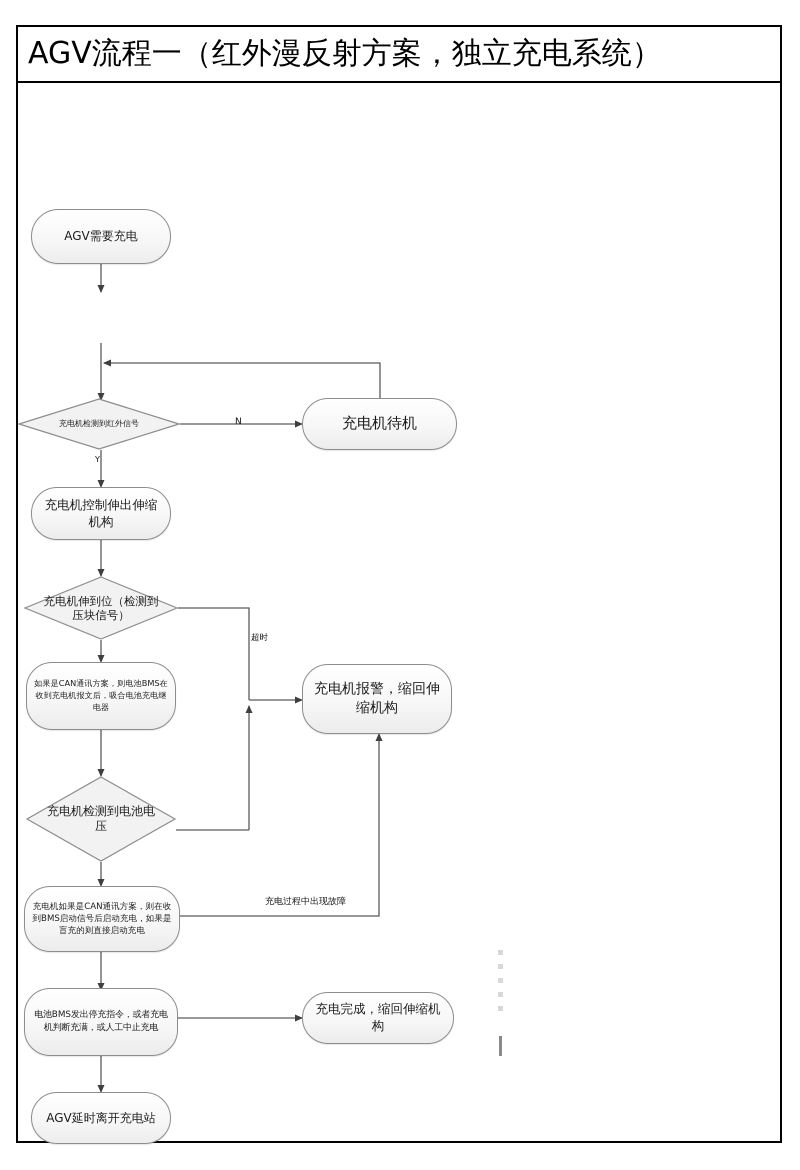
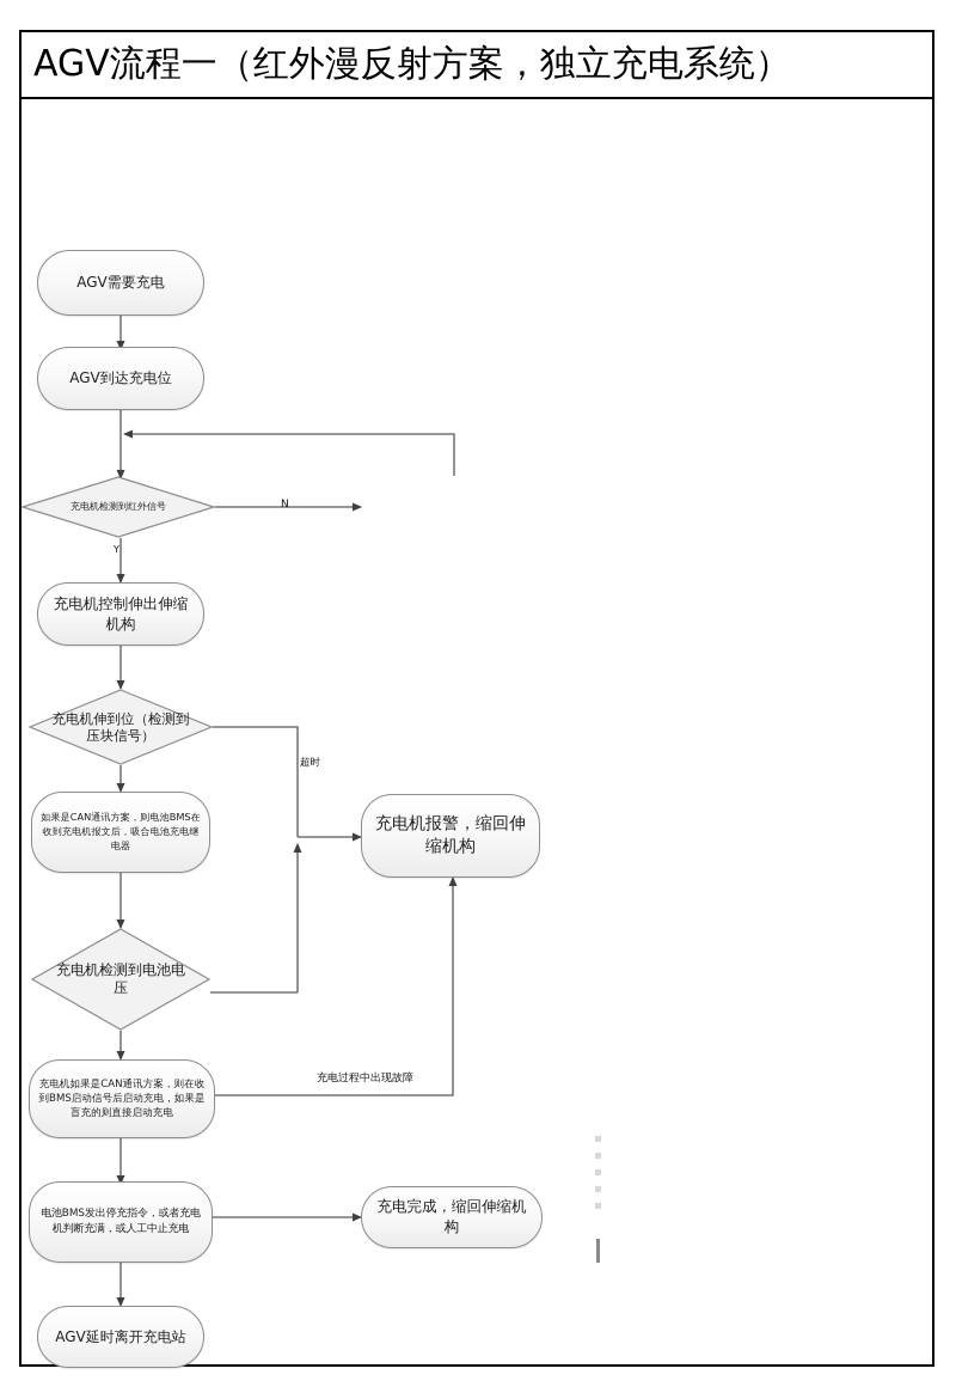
  AGV流程一（红外漫反射方案，独立充电系统）
  AGV需要充电
+ AGV到达充电位
  充电机检测到红外信号
- 充电机待机
  充电机控制伸出伸缩机构
  充电机伸到位（检测到压块信号）
  如果是CAN通讯方案，则电池BMS在收到充电机报文后，吸合电池充电继电器
  充电机报警，缩回伸缩机构
  充电机检测到电池电压
  充电机如果是CAN通讯方案，则在收到BMS启动信号后启动充电，如果是盲充的则直接启动充电
  电池BMS发出停充指令，或者充电机判断充满，或人工中止充电
  充电完成，缩回伸缩机构
  AGV延时离开充电站
  N
  Y
  超时
  充电过程中出现故障
